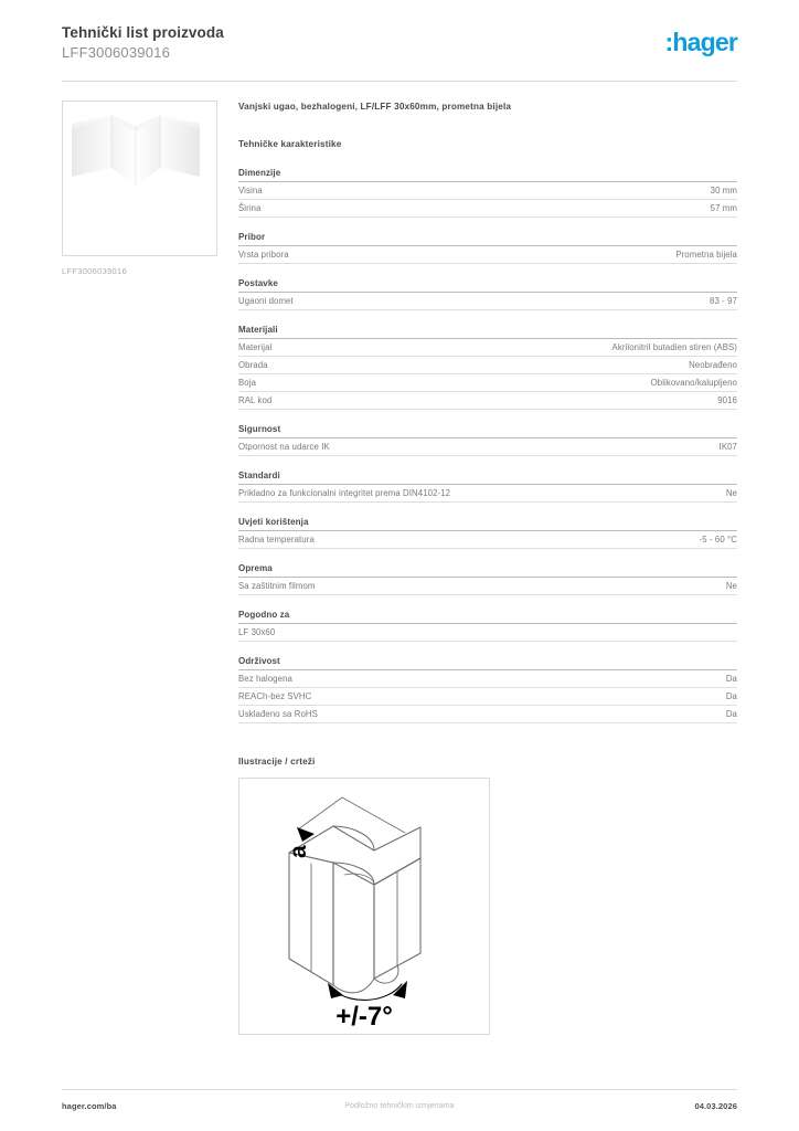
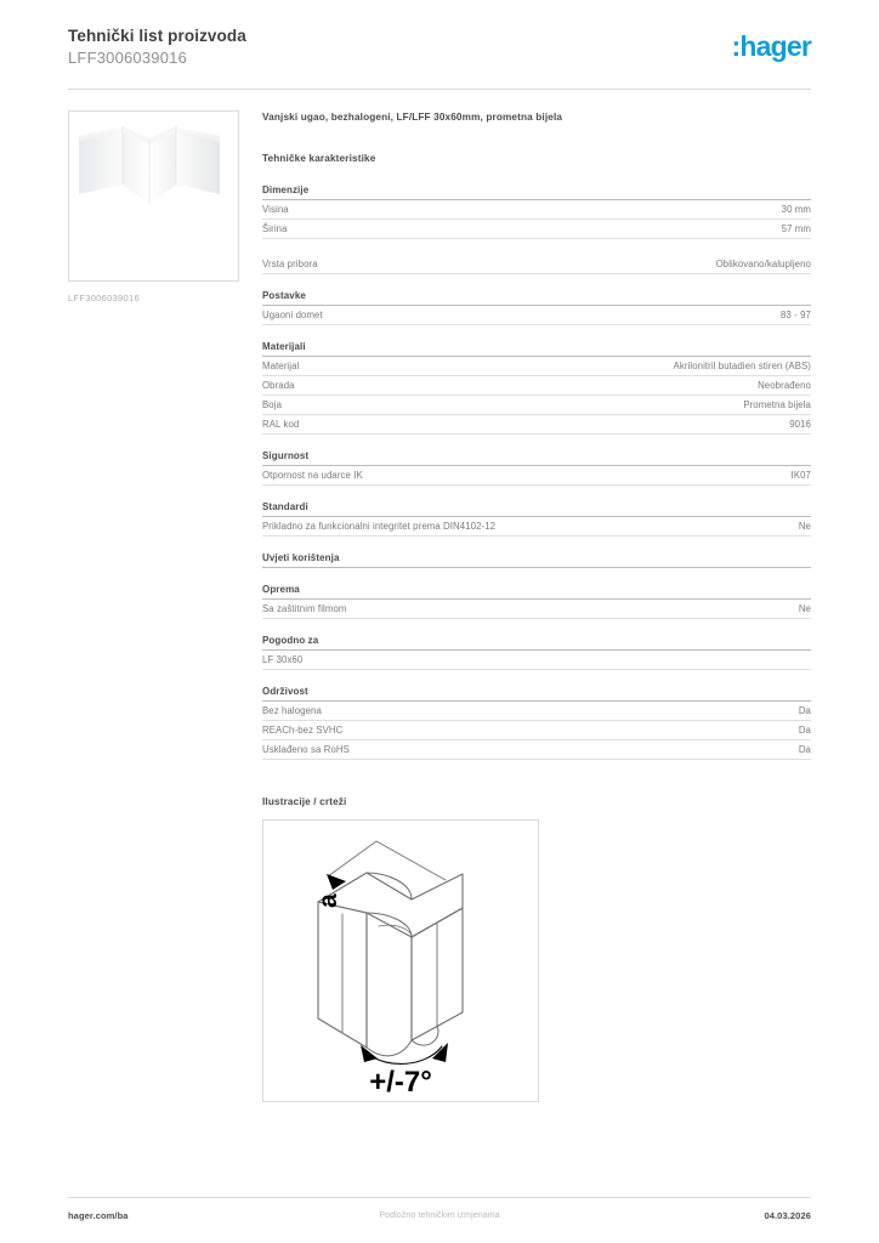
  Tehnički list proizvoda
  LFF3006039016
  :hager
  LFF3006039016
  Vanjski ugao, bezhalogeni, LF/LFF 30x60mm, prometna bijela
  Tehničke karakteristike
  Dimenzije
  Visina
  30 mm
  Širina
  57 mm
- Pribor
  Vrsta pribora
- Prometna bijela
+ Oblikovano/kalupljeno
  Postavke
  Ugaoni domet
  83 - 97
  Materijali
  Materijal
  Akrilonitril butadien stiren (ABS)
  Obrada
  Neobrađeno
  Boja
- Oblikovano/kalupljeno
+ Prometna bijela
  RAL kod
  9016
  Sigurnost
  Otpornost na udarce IK
  IK07
  Standardi
  Prikladno za funkcionalni integritet prema DIN4102-12
  Ne
  Uvjeti korištenja
- Radna temperatura
- -5 - 60 °C
  Oprema
  Sa zaštitnim filmom
  Ne
  Pogodno za
  LF 30x60
  Održivost
  Bez halogena
  Da
  REACh-bez SVHC
  Da
  Usklađeno sa RoHS
  Da
  Ilustracije / crteži
  +/-7°
  hager.com/ba
  04.03.2026
